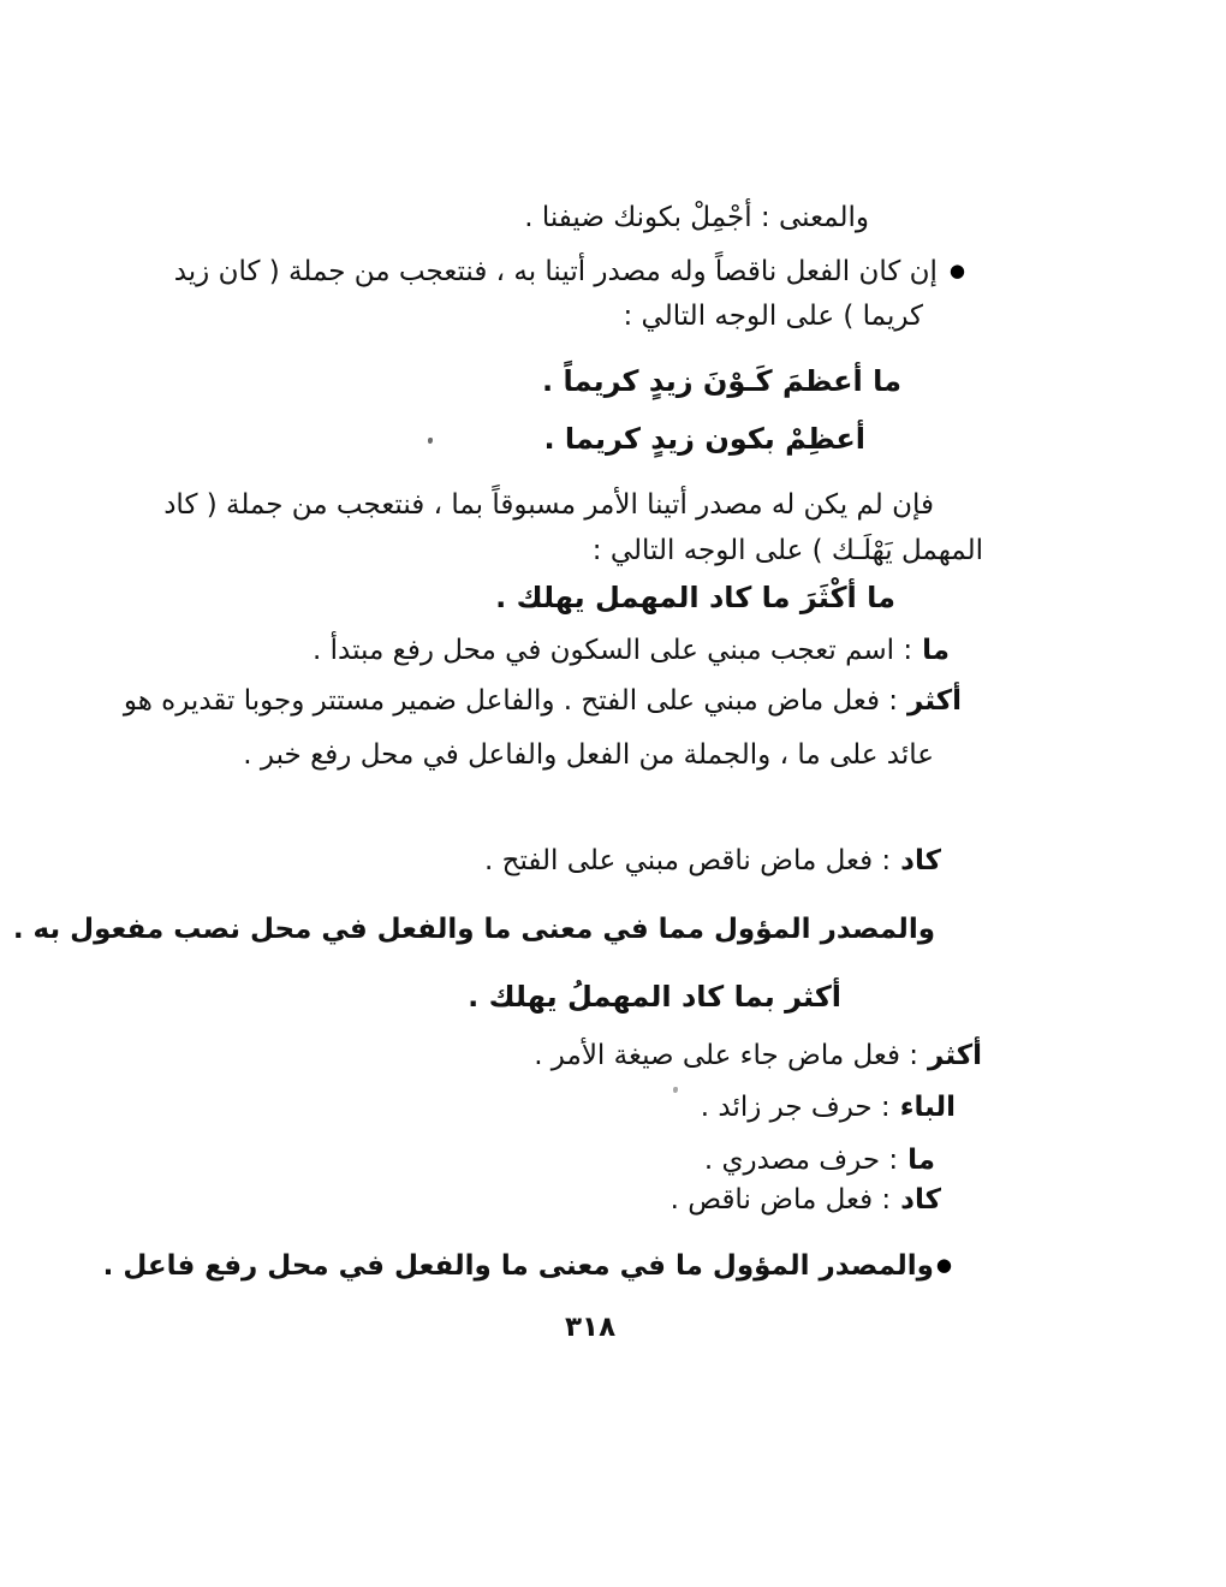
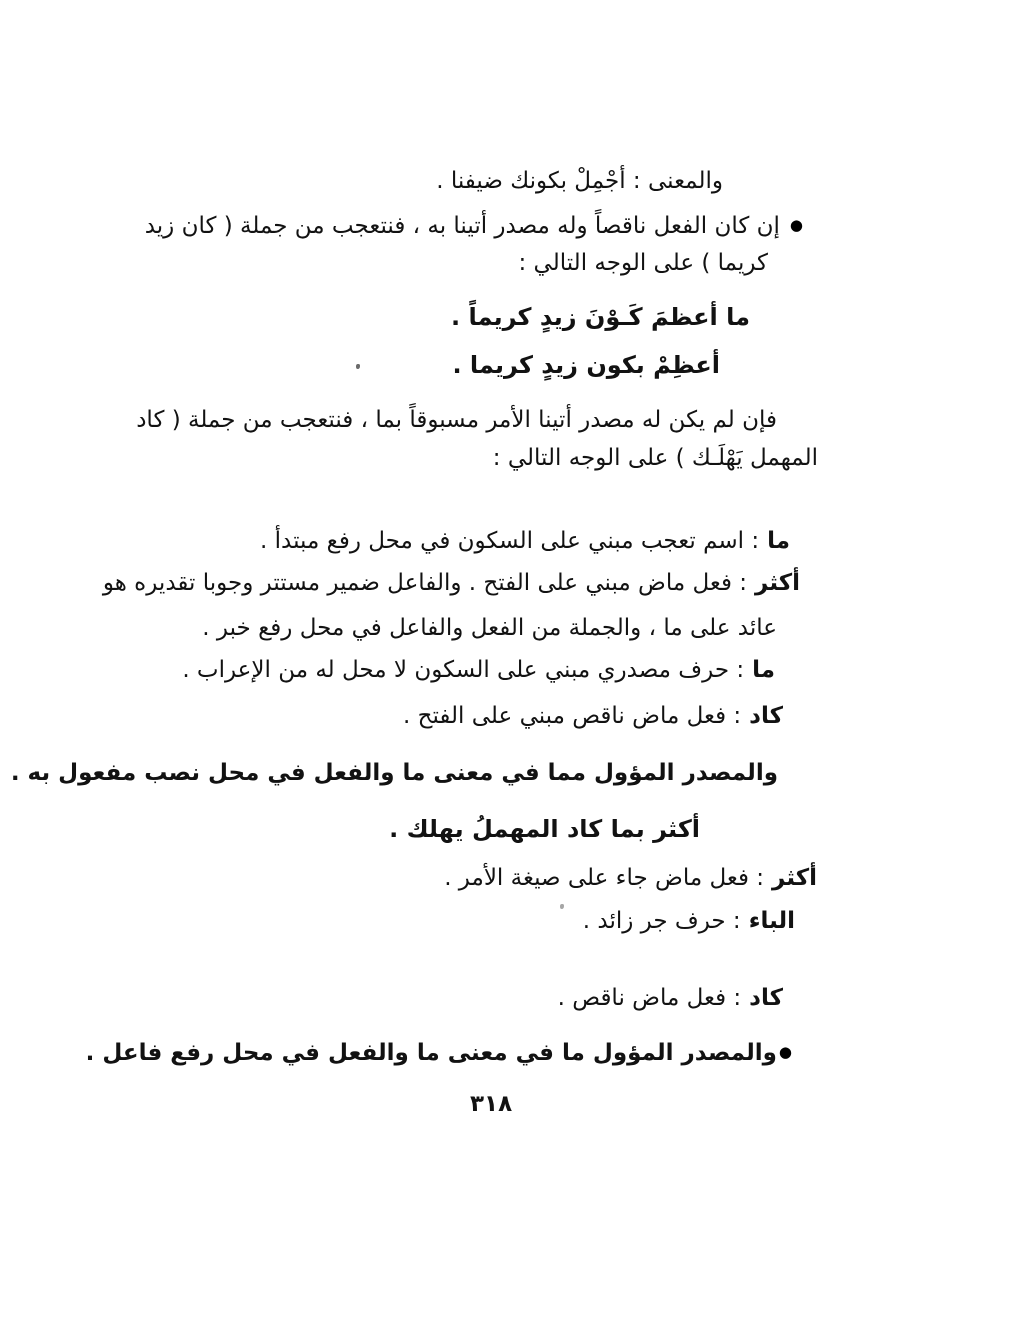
  والمعنى : أجْمِلْ بكونك ضيفنا .
  ●إن كان الفعل ناقصاً وله مصدر أتينا به ، فنتعجب من جملة ( كان زيد
  كريما ) على الوجه التالي :
  ما أعظمَ كَـوْنَ زيدٍ كريماً .
  أعظِمْ بكون زيدٍ كريما .
  فإن لم يكن له مصدر أتينا الأمر مسبوقاً بما ، فنتعجب من جملة ( كاد
  المهمل يَهْلَـك ) على الوجه التالي :
- ما أكْثَرَ ما كاد المهمل يهلك .
  ما: اسم تعجب مبني على السكون في محل رفع مبتدأ .
  أكثر: فعل ماض مبني على الفتح . والفاعل ضمير مستتر وجوبا تقديره هو
  عائد على ما ، والجملة من الفعل والفاعل في محل رفع خبر .
+ ما: حرف مصدري مبني على السكون لا محل له من الإعراب .
  كاد: فعل ماض ناقص مبني على الفتح .
  والمصدر المؤول مما في معنى ما والفعل في محل نصب مفعول به .
  أكثر بما كاد المهملُ يهلك .
  أكثر: فعل ماض جاء على صيغة الأمر .
  الباء: حرف جر زائد .
- ما: حرف مصدري .
  كاد: فعل ماض ناقص .
  ●والمصدر المؤول ما في معنى ما والفعل في محل رفع فاعل .
  ٣١٨
